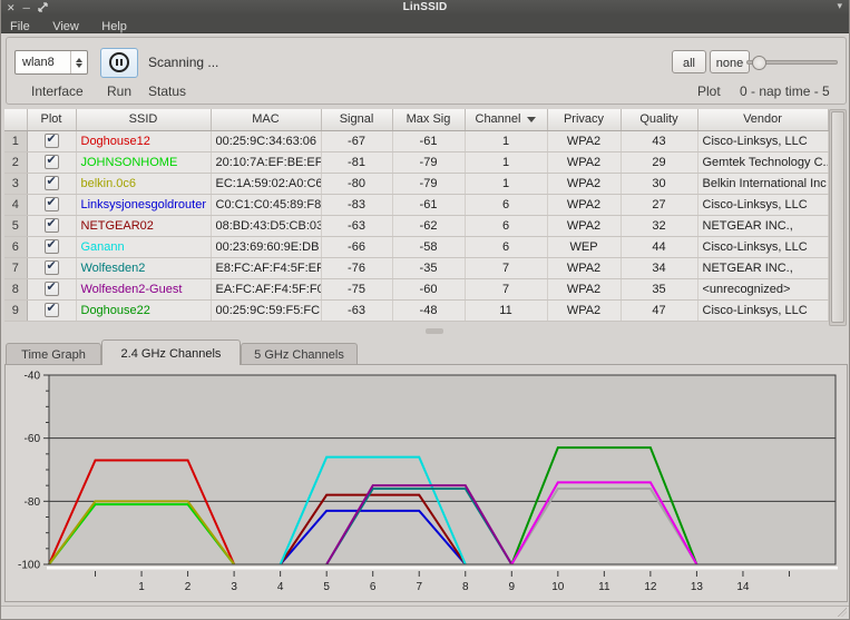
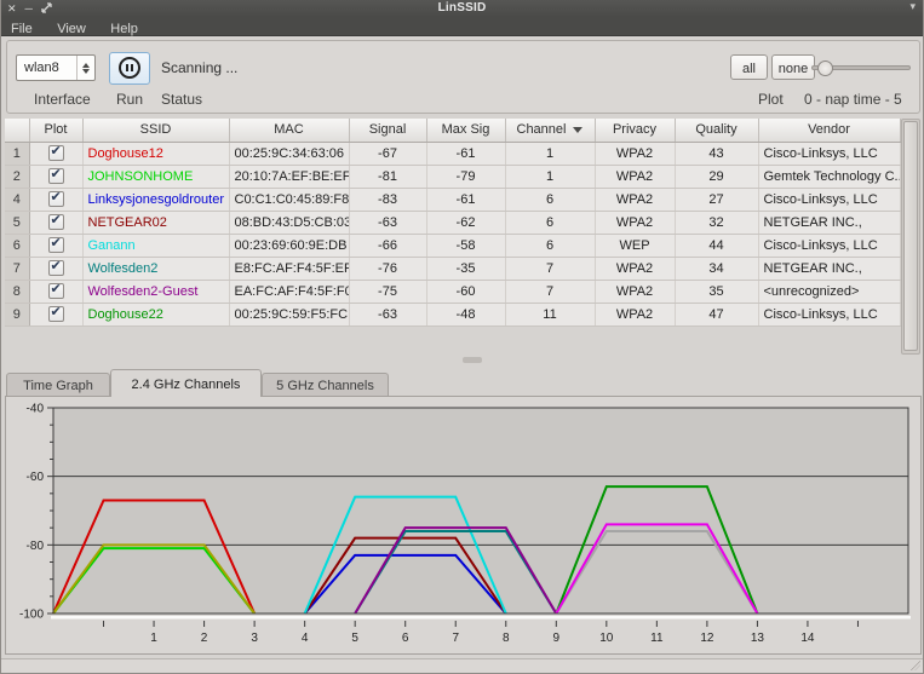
  ✕
  ─
  LinSSID
  ▾
  File View Help
  wlan8
  Scanning ...
  Interface
  Run
  Status
  all
  none
  Plot
  0 - nap time - 5
  	Plot	SSID	MAC	Signal	Max Sig	Channel	Privacy	Quality	Vendor
  1	✔	Doghouse12	00:25:9C:34:63:06	-67	-61	1	WPA2	43	Cisco-Linksys, LLC
  2	✔	JOHNSONHOME	20:10:7A:EF:BE:EF	-81	-79	1	WPA2	29	Gemtek Technology C.
- 3	✔	belkin.0c6	EC:1A:59:02:A0:C6	-80	-79	1	WPA2	30	Belkin International Inc
  4	✔	Linksysjonesgoldrouter	C0:C1:C0:45:89:F8	-83	-61	6	WPA2	27	Cisco-Linksys, LLC
  5	✔	NETGEAR02	08:BD:43:D5:CB:03	-63	-62	6	WPA2	32	NETGEAR INC.,
  6	✔	Ganann	00:23:69:60:9E:DB	-66	-58	6	WEP	44	Cisco-Linksys, LLC
  7	✔	Wolfesden2	E8:FC:AF:F4:5F:EF	-76	-35	7	WPA2	34	NETGEAR INC.,
  8	✔	Wolfesden2-Guest	EA:FC:AF:F4:5F:F0	-75	-60	7	WPA2	35	<unrecognized>
  9	✔	Doghouse22	00:25:9C:59:F5:FC	-63	-48	11	WPA2	47	Cisco-Linksys, LLC
  Time Graph
  2.4 GHz Channels
  5 GHz Channels
  -40
  -60
  -80
  -100
  1
  2
  3
  4
  5
  6
  7
  8
  9
  10
  11
  12
  13
  14
